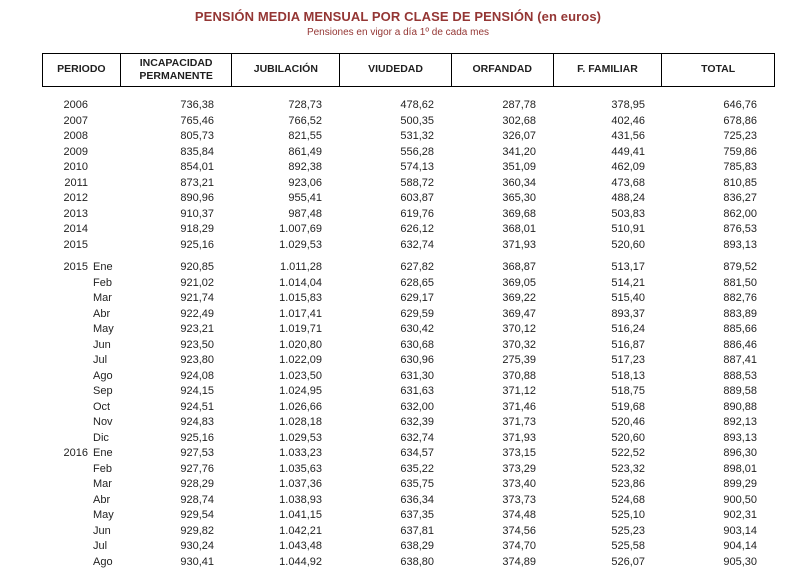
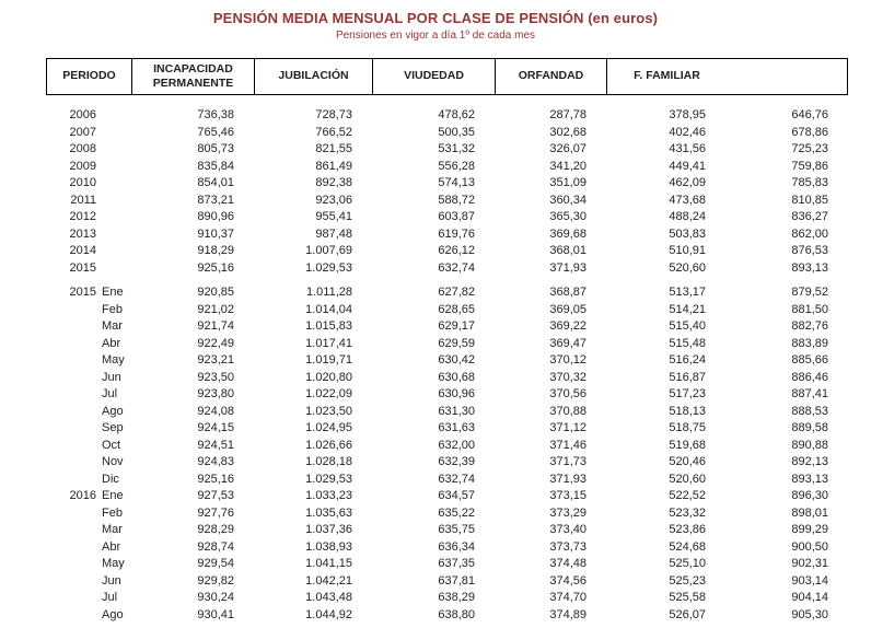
  PENSIÓN MEDIA MENSUAL POR CLASE DE PENSIÓN (en euros)
  Pensiones en vigor a día 1º de cada mes
  PERIODO
  INCAPACIDAD PERMANENTE
  JUBILACIÓN
  VIUDEDAD
  ORFANDAD
  F. FAMILIAR
- TOTAL
  2006
  736,38
  728,73
  478,62
  287,78
  378,95
  646,76
  2007
  765,46
  766,52
  500,35
  302,68
  402,46
  678,86
  2008
  805,73
  821,55
  531,32
  326,07
  431,56
  725,23
  2009
  835,84
  861,49
  556,28
  341,20
  449,41
  759,86
  2010
  854,01
  892,38
  574,13
  351,09
  462,09
  785,83
  2011
  873,21
  923,06
  588,72
  360,34
  473,68
  810,85
  2012
  890,96
  955,41
  603,87
  365,30
  488,24
  836,27
  2013
  910,37
  987,48
  619,76
  369,68
  503,83
  862,00
  2014
  918,29
  1.007,69
  626,12
  368,01
  510,91
  876,53
  2015
  925,16
  1.029,53
  632,74
  371,93
  520,60
  893,13
  2015
  Ene
  920,85
  1.011,28
  627,82
  368,87
  513,17
  879,52
  Feb
  921,02
  1.014,04
  628,65
  369,05
  514,21
  881,50
  Mar
  921,74
  1.015,83
  629,17
  369,22
  515,40
  882,76
  Abr
  922,49
  1.017,41
  629,59
  369,47
- 893,37
+ 515,48
  883,89
  May
  923,21
  1.019,71
  630,42
  370,12
  516,24
  885,66
  Jun
  923,50
  1.020,80
  630,68
  370,32
  516,87
  886,46
  Jul
  923,80
  1.022,09
  630,96
- 275,39
+ 370,56
  517,23
  887,41
  Ago
  924,08
  1.023,50
  631,30
  370,88
  518,13
  888,53
  Sep
  924,15
  1.024,95
  631,63
  371,12
  518,75
  889,58
  Oct
  924,51
  1.026,66
  632,00
  371,46
  519,68
  890,88
  Nov
  924,83
  1.028,18
  632,39
  371,73
  520,46
  892,13
  Dic
  925,16
  1.029,53
  632,74
  371,93
  520,60
  893,13
  2016
  Ene
  927,53
  1.033,23
  634,57
  373,15
  522,52
  896,30
  Feb
  927,76
  1.035,63
  635,22
  373,29
  523,32
  898,01
  Mar
  928,29
  1.037,36
  635,75
  373,40
  523,86
  899,29
  Abr
  928,74
  1.038,93
  636,34
  373,73
  524,68
  900,50
  May
  929,54
  1.041,15
  637,35
  374,48
  525,10
  902,31
  Jun
  929,82
  1.042,21
  637,81
  374,56
  525,23
  903,14
  Jul
  930,24
  1.043,48
  638,29
  374,70
  525,58
  904,14
  Ago
  930,41
  1.044,92
  638,80
  374,89
  526,07
  905,30
